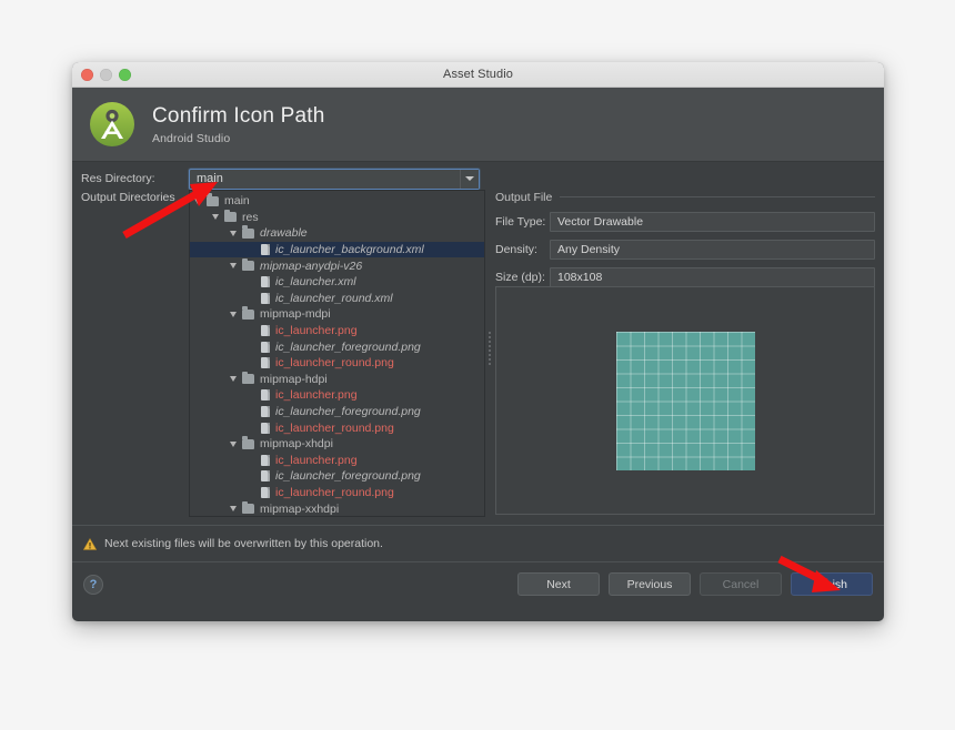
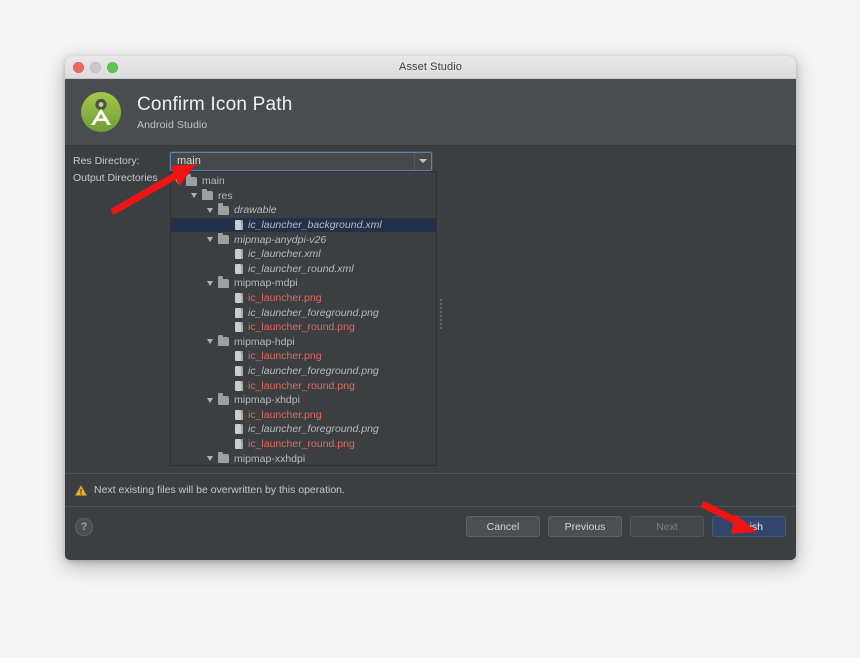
  Asset Studio
  Confirm Icon Path
  Android Studio
  Res Directory:
  main
  Output Directories
  main
  res
  drawable
  ic_launcher_background.xml
  mipmap-anydpi-v26
  ic_launcher.xml
  ic_launcher_round.xml
  mipmap-mdpi
  ic_launcher.png
  ic_launcher_foreground.png
  ic_launcher_round.png
  mipmap-hdpi
  ic_launcher.png
  ic_launcher_foreground.png
  ic_launcher_round.png
  mipmap-xhdpi
  ic_launcher.png
  ic_launcher_foreground.png
  ic_launcher_round.png
  mipmap-xxhdpi
- Output File
- File Type:
- Vector Drawable
- Density:
- Any Density
- Size (dp):
- 108x108
  Next existing files will be overwritten by this operation.
  ?
- Next
+ Cancel
  Previous
- Cancel
+ Next
